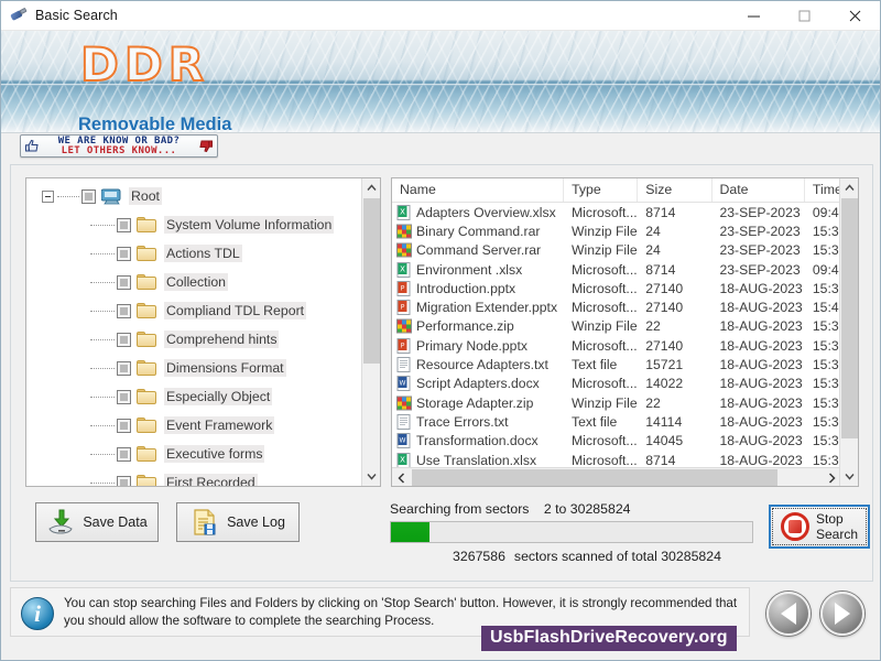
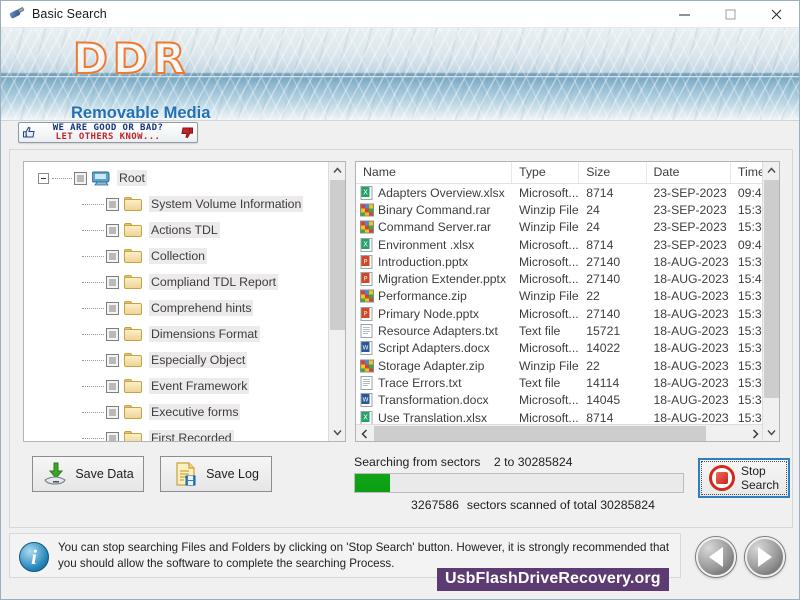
  Basic Search
  DDR
  Removable Media
- WE ARE KNOW OR BAD?
+ WE ARE GOOD OR BAD?
  LET OTHERS KNOW...
  Root
  System Volume Information
  Actions TDL
  Collection
  Compliand TDL Report
  Comprehend hints
  Dimensions Format
  Especially Object
  Event Framework
  Executive forms
  First Recorded
  Name
  Type
  Size
  Date
  Tim
  X
  Adapters Overview.xlsx
  Microsoft...
  8714
  23-SEP-2023
  09:4
  Binary Command.rar
  Winzip File
  24
  23-SEP-2023
  15:3
  Command Server.rar
  Winzip File
  24
  23-SEP-2023
  15:3
  X
  Environment .xlsx
  Microsoft...
  8714
  23-SEP-2023
  09:4
  Introduction.pptx
  Microsoft...
  27140
  18-AUG-2023
  15:3
  Migration Extender.pptx
  Microsoft...
  27140
  18-AUG-2023
  15:4
  Performance.zip
  Winzip File
  22
  18-AUG-2023
  15:3
  Primary Node.pptx
  Microsoft...
  27140
  18-AUG-2023
  15:3
  Resource Adapters.txt
  Text file
  15721
  18-AUG-2023
  15:3
  Script Adapters.docx
  Microsoft...
  14022
  18-AUG-2023
  15:3
  Storage Adapter.zip
  Winzip File
  22
  18-AUG-2023
  15:3
  Trace Errors.txt
  Text file
  14114
  18-AUG-2023
  15:3
  Transformation.docx
  Microsoft...
  14045
  18-AUG-2023
  15:3
  X
  Use Translation.xlsx
  Microsoft...
  8714
  18-AUG-2023
  15:3
  Save Data
  Save Log
  Searching from sectors 2 to 30285824
  3267586 sectors scanned of total 30285824
  Stop
  Search
  i
  You can stop searching Files and Folders by clicking on 'Stop Search' button. However, it is strongly recommended that you should allow the software to complete the searching Process.
  UsbFlashDriveRecovery.org
